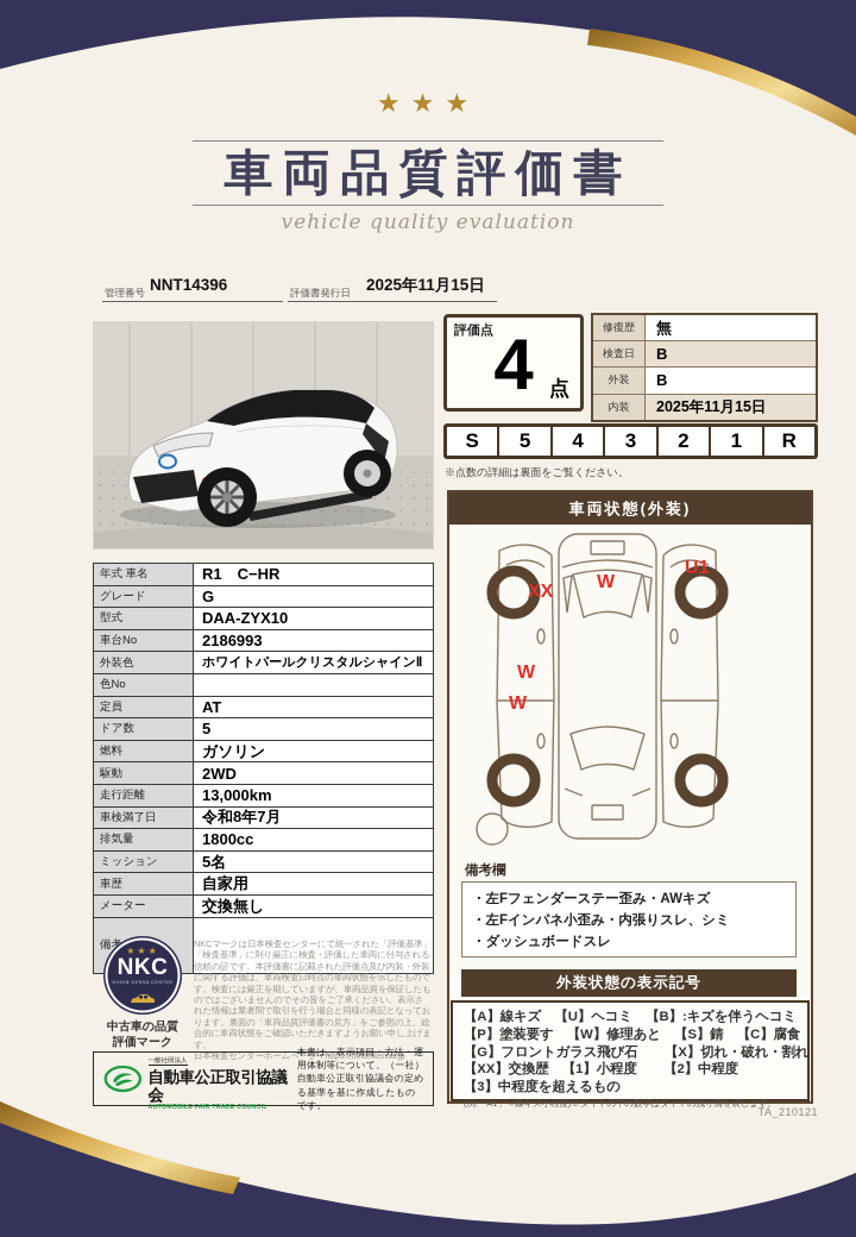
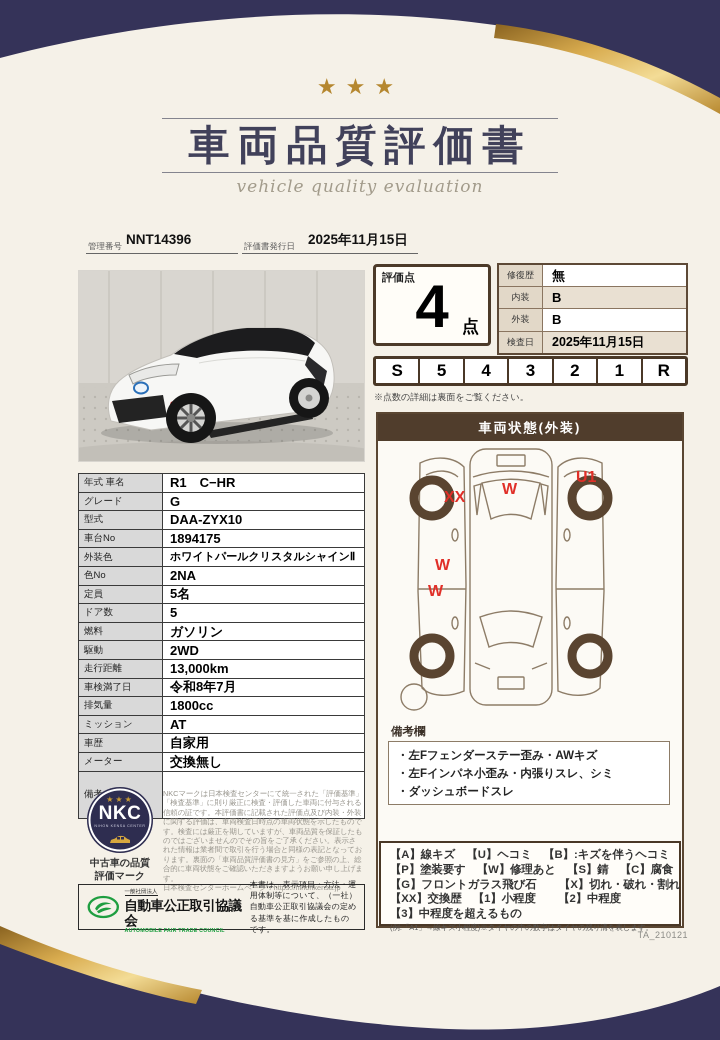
  ★★★
  車両品質評価書
  vehicle quality evaluation
  管理番号
  NNT14396
  評価書発行日
  2025年11月15日
  年式 車名
  R1 C−HR
  グレード
  G
  型式
  DAA-ZYX10
  車台No
- 2186993
+ 1894175
  外装色
  ホワイトパールクリスタルシャインⅡ
  色No
+ 2NA
  定員
- AT
+ 5名
  ドア数
  5
  燃料
  ガソリン
  駆動
  2WD
  走行距離
  13,000km
  車検満了日
  令和8年7月
  排気量
  1800cc
  ミッション
- 5名
+ AT
  車歴
  自家用
  メーター
  交換無し
  評価点
  4
  点
  修復歴
  無
- 検査日
+ 内装
  B
  外装
  B
- 内装
+ 検査日
  2025年11月15日
  S
  5
  4
  3
  2
  1
  R
  ※点数の詳細は裏面をご覧ください。
  車両状態(外装)
  備考欄
  ・左Fフェンダーステー歪み・AWキズ
  ・左Fインパネ小歪み・内張りスレ、シミ
  ・ダッシュボードスレ
- 外装状態の表示記号
  【A】線キズ 【U】ヘコミ 【B】:キズを伴うヘコミ
  【P】塗装要す 【W】修理あと 【S】錆 【C】腐食
  【G】フロントガラス飛び石 【X】切れ・破れ・割れ
  【XX】交換歴 【1】小程度 【2】中程度
  【3】中程度を超えるもの
  (例:「A1」→線キズ小程度)※タイヤの中の数字はタイヤの残り溝を表します。
  XX
  W
  U1
  W
  W
  TA_210121
  ★★★
  NKC
  中古車の品質
  評価マーク
  NKCマークは日本検査センターにて統一された「評価基準」「検査基準」に則り厳正に検査・評価した車両に付与される信頼の証です。本評価書に記載された評価点及び内装・外装に関する評価は、車両検査日時点の車両状態を示したものです。検査には厳正を期していますが、車両品質を保証したものではございませんのでその旨をご了承ください。表示された情報は業者間で取引を行う場合と同様の表記となっております。裏面の「車両品質評価書の見方」をご参照の上、総合的に車両状態をご確認いただきますようお願い申し上げます。
  日本検査センターホームページ：https://nihonkensa.jp
  自動車公正取引協議会
  本書は、表示項目・方法・運用体制等について、（一社）自動車公正取引協議会の定める基準を基に作成したものです。
